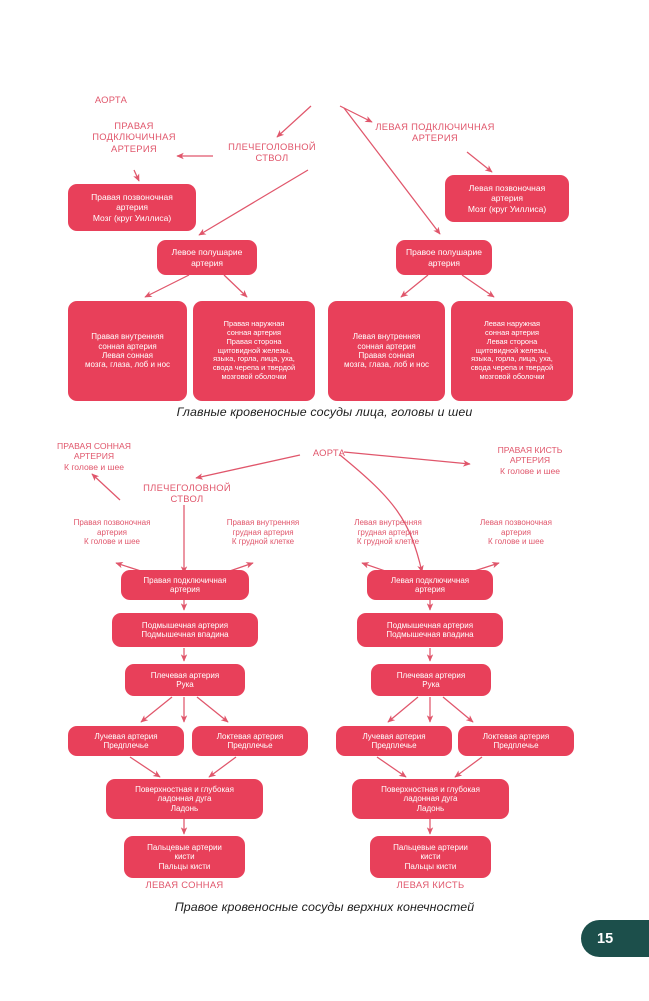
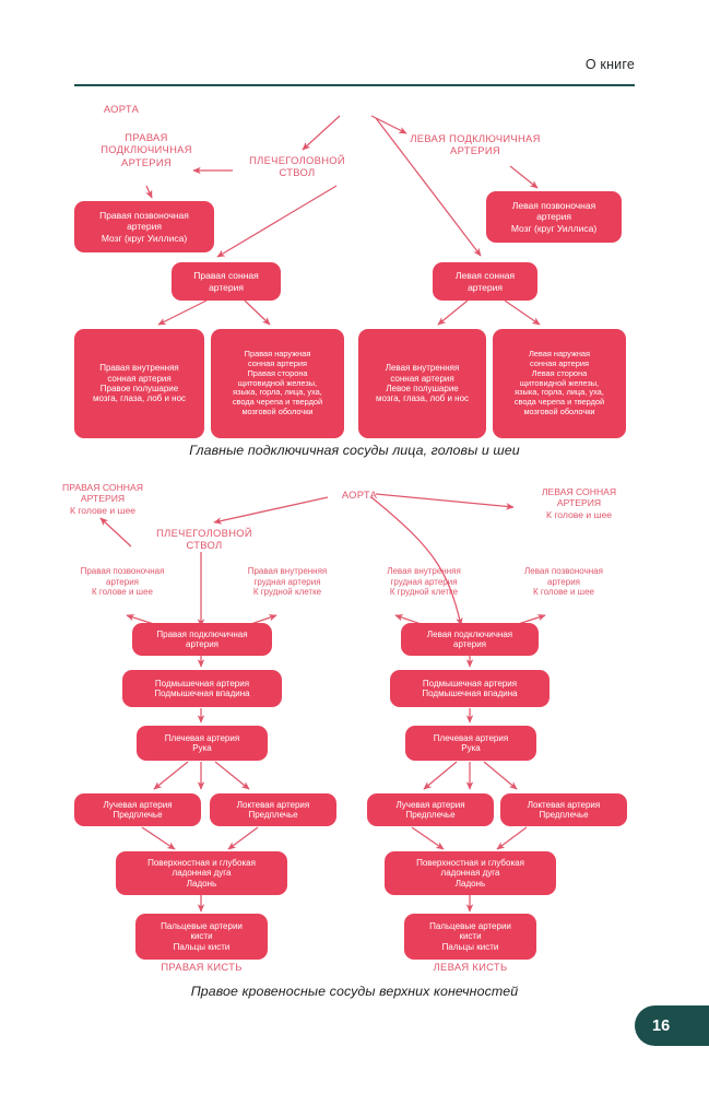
+ О книге
  АОРТА
  ПРАВАЯ
  ПОДКЛЮЧИЧНАЯ
  АРТЕРИЯ
  ПЛЕЧЕГОЛОВНОЙ
  СТВОЛ
  ЛЕВАЯ ПОДКЛЮЧИЧНАЯ
  АРТЕРИЯ
  Правая позвоночная
  артерия
  Мозг (круг Уиллиса)
  Левая позвоночная
  артерия
  Мозг (круг Уиллиса)
- Левое полушарие
+ Правая сонная
  артерия
- Правое полушарие
+ Левая сонная
  артерия
  Правая внутренняя
  сонная артерия
- Левая сонная
+ Правое полушарие
  мозга, глаза, лоб и нос
  Правая наружная
  сонная артерия
  Правая сторона
  щитовидной железы,
  языка, горла, лица, уха,
  свода черепа и твердой
  мозговой оболочки
  Левая внутренняя
  сонная артерия
- Правая сонная
+ Левое полушарие
  мозга, глаза, лоб и нос
  Левая наружная
  сонная артерия
  Левая сторона
  щитовидной железы,
  языка, горла, лица, уха,
  свода черепа и твердой
  мозговой оболочки
- Главные кровеносные сосуды лица, головы и шеи
+ Главные подключичная сосуды лица, головы и шеи
  АОРТА
  ПРАВАЯ СОННАЯ
  АРТЕРИЯ
  К голове и шее
- ПРАВАЯ КИСТЬ
+ ЛЕВАЯ СОННАЯ
  АРТЕРИЯ
  К голове и шее
  ПЛЕЧЕГОЛОВНОЙ
  СТВОЛ
  Правая позвоночная
  артерия
  К голове и шее
  Правая внутренняя
  грудная артерия
  К грудной клетке
  Левая внутренняя
  грудная артерия
  К грудной клетке
  Левая позвоночная
  артерия
  К голове и шее
  Правая подключичная
  артерия
  Подмышечная артерия
  Подмышечная впадина
  Плечевая артерия
  Рука
  Лучевая артерия
  Предплечье
  Локтевая артерия
  Предплечье
  Поверхностная и глубокая
  ладонная дуга
  Ладонь
  Пальцевые артерии
  кисти
  Пальцы кисти
- ЛЕВАЯ СОННАЯ
+ ПРАВАЯ КИСТЬ
  Левая подключичная
  артерия
  Подмышечная артерия
  Подмышечная впадина
  Плечевая артерия
  Рука
  Лучевая артерия
  Предплечье
  Локтевая артерия
  Предплечье
  Поверхностная и глубокая
  ладонная дуга
  Ладонь
  Пальцевые артерии
  кисти
  Пальцы кисти
  ЛЕВАЯ КИСТЬ
  Правое кровеносные сосуды верхних конечностей
- 15
+ 16
